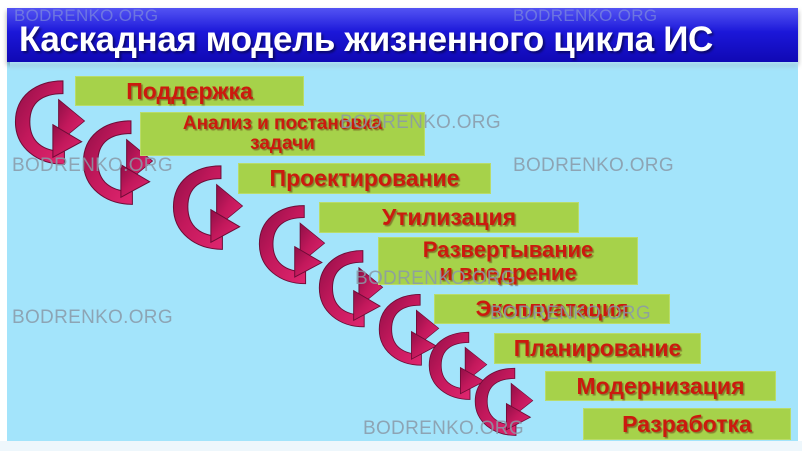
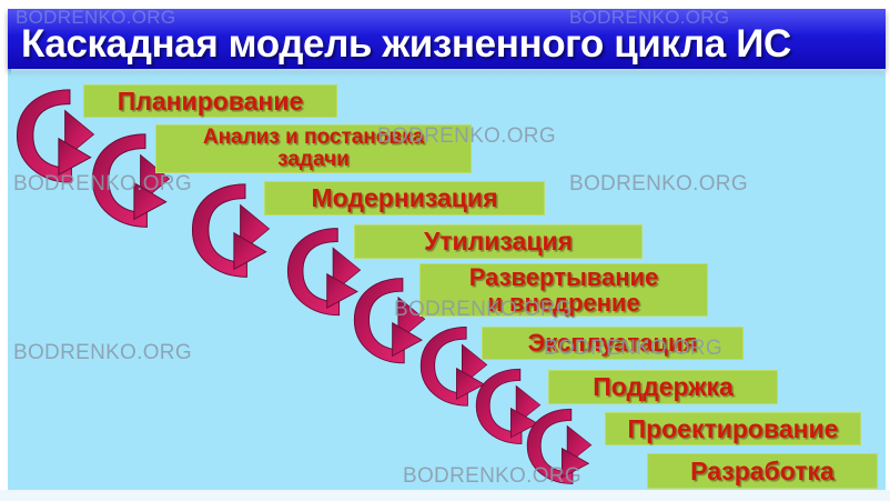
  Каскадная модель жизненного цикла ИС
- Поддержка
+ Планирование
  Анализ и постановка
  задачи
- Проектирование
+ Модернизация
  Утилизация
  Развертывание
  и внедрение
  Эксплуатация
- Планирование
+ Поддержка
- Модернизация
+ Проектирование
  Разработка
  BODRENKO.ORG
  BODRENKO.ORG
  BODRENKO.ORG
  BODRENKO.ORG
  BODRENKO.ORG
  BODRENKO.ORG
  BODRENKO.ORG
  BODRENKO.ORG
  BODRENKO.ORG
